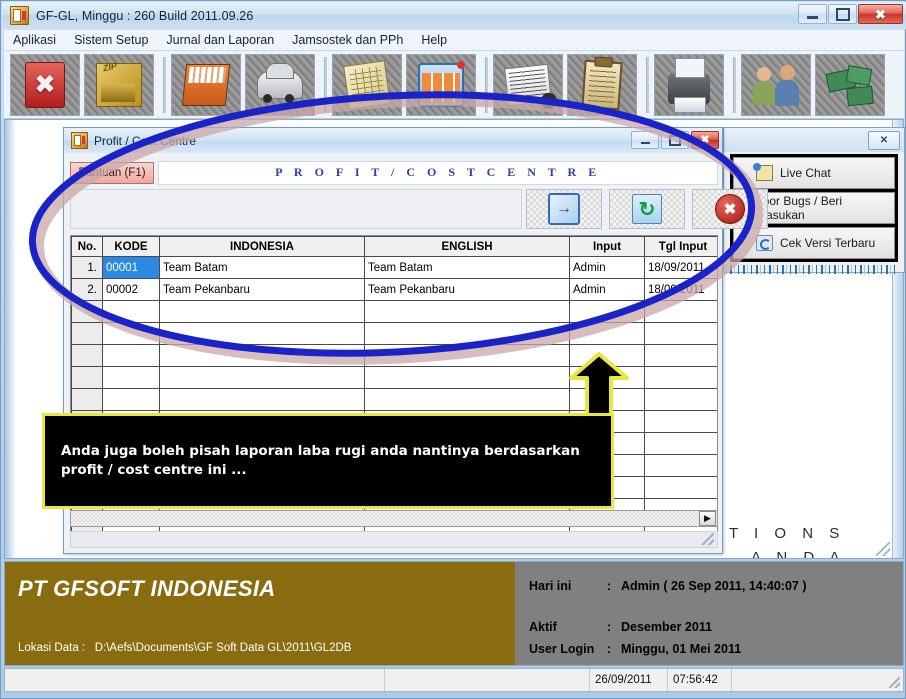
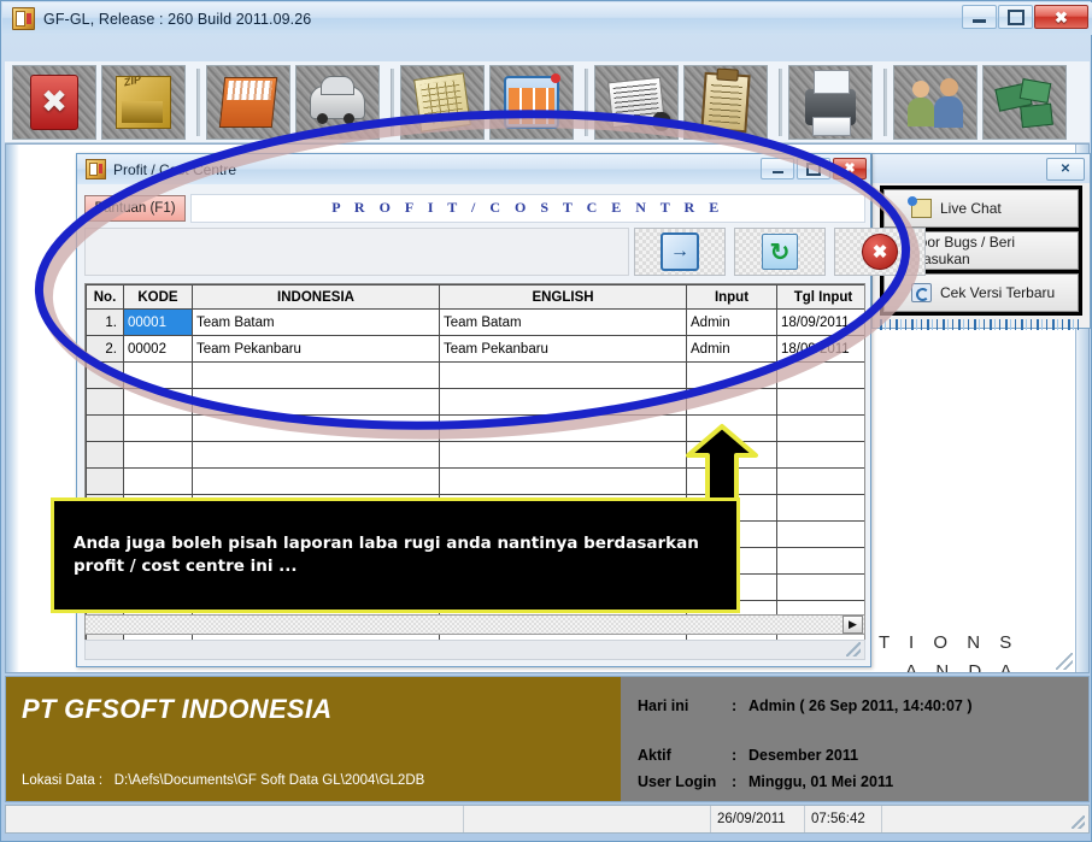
- GF-GL, Minggu : 260 Build 2011.09.26
+ GF-GL, Release : 260 Build 2011.09.26
  ✖
- Aplikasi
- Sistem Setup
- Jurnal dan Laporan
- Jamsostek dan PPh
- Help
  T I O N S
  A N D A
  ✕
  Live Chat
  or Bugs / Beri asukan
  Cek Versi Terbaru
  Profit / C Centre
  ✖
  ntuan (F1)
  P R O F I T / C O S T C E N T R E
  No.	KODE	INDONESIA	ENGLISH	Input	Tgl Input
  1.	00001	Team Batam	Team Batam	Admin	18/09/2011
  2.	00002	Team Pekanbaru	Team Pekanbaru	Admin	18/0011
  ▶
  PT GFSOFT INDONESIA
- Lokasi Data : D:\Aefs\Documents\GF Soft Data GL\2011\GL2DB
+ Lokasi Data : D:\Aefs\Documents\GF Soft Data GL\2004\GL2DB
  Hari ini : Admin ( 26 Sep 2011, 14:40:07 )
  Aktif : Desember 2011
  User Login : Minggu, 01 Mei 2011
  26/09/2011
  07:56:42
  Anda juga boleh pisah laporan laba rugi anda nantinya berdasarkan profit / cost centre ini ...
